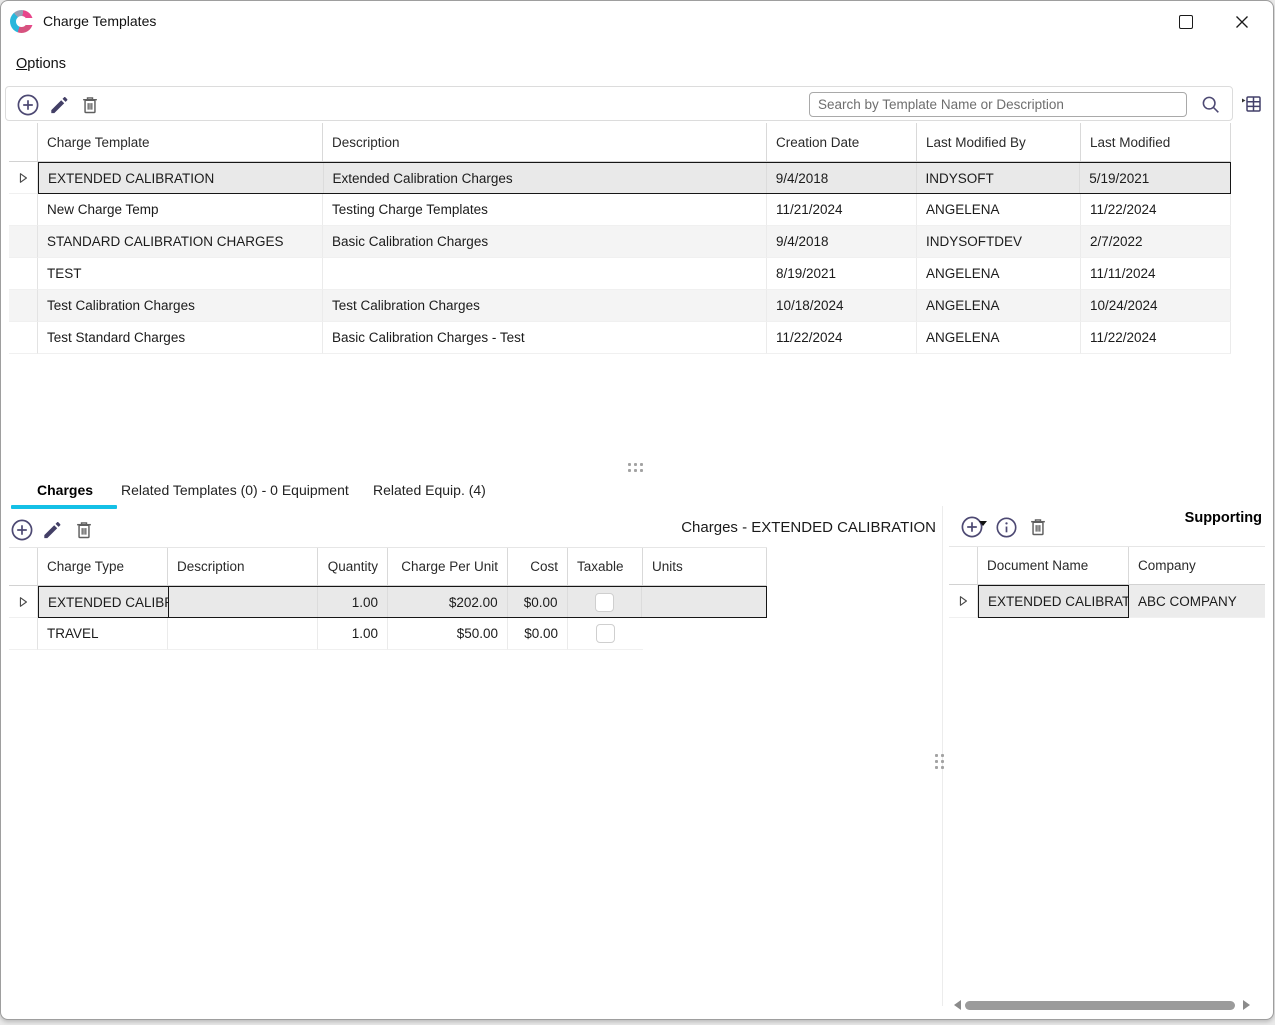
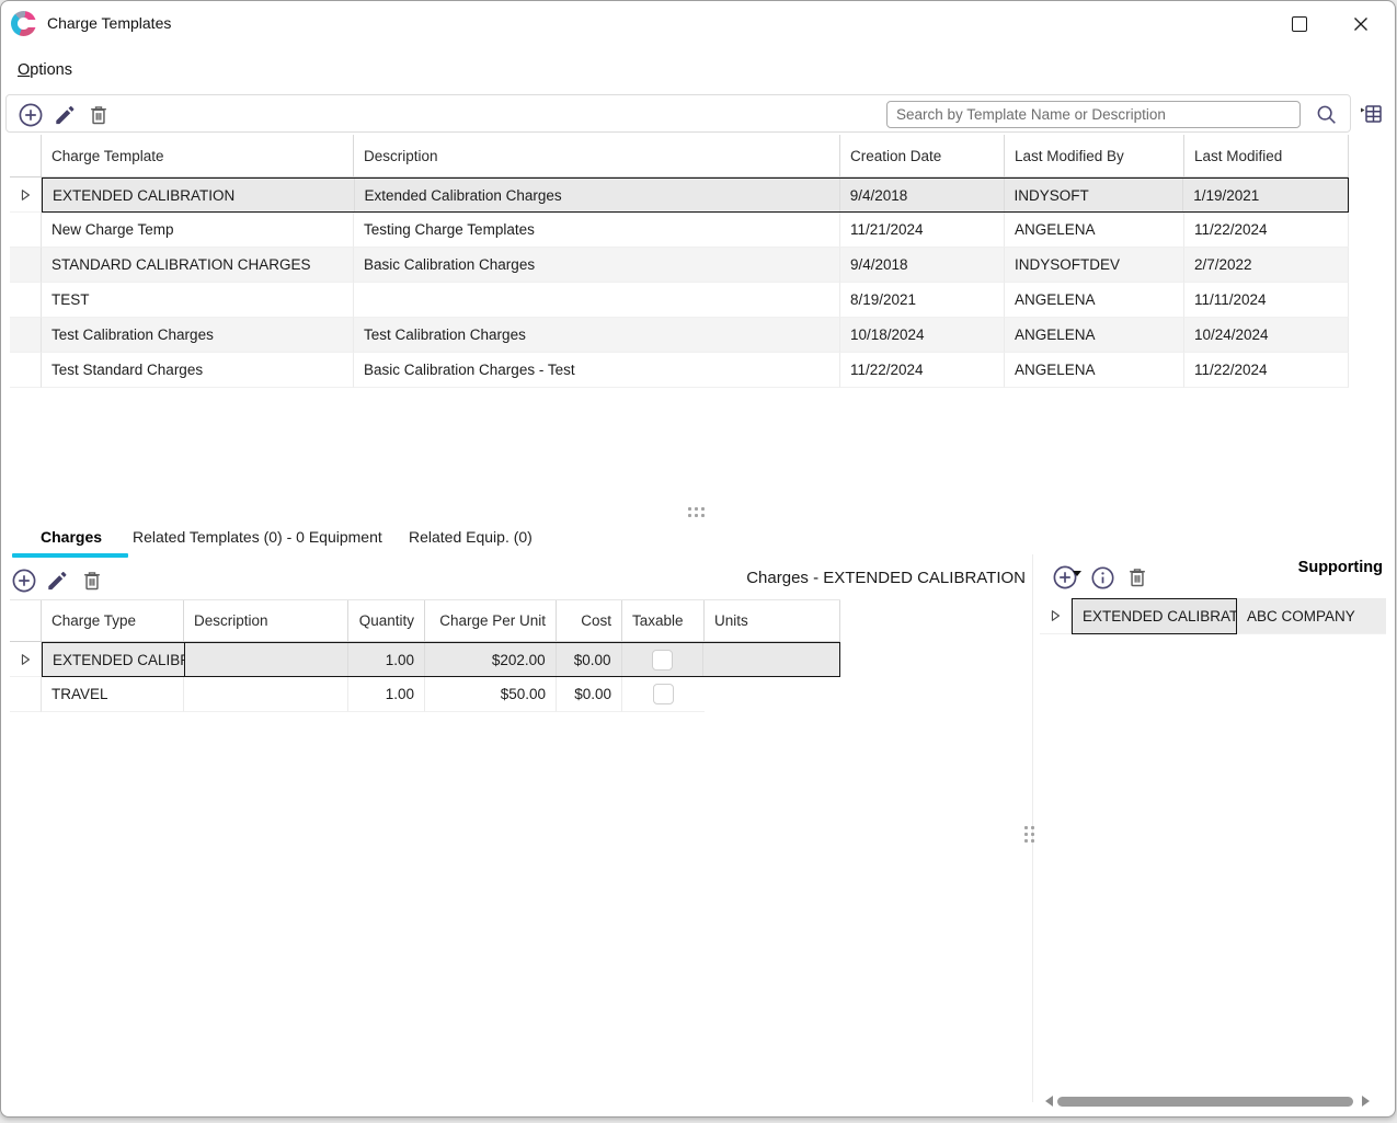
  Charge Templates
  Options
  Search by Template Name or Description
  Charge Template
  Description
  Creation Date
  Last Modified By
  Last Modified
  EXTENDED CALIBRATION
  Extended Calibration Charges
  9/4/2018
  INDYSOFT
- 5/19/2021
+ 1/19/2021
  New Charge Temp
  Testing Charge Templates
  11/21/2024
  ANGELENA
  11/22/2024
  STANDARD CALIBRATION CHARGES
  Basic Calibration Charges
  9/4/2018
  INDYSOFTDEV
  2/7/2022
  TEST
  8/19/2021
  ANGELENA
  11/11/2024
  Test Calibration Charges
  Test Calibration Charges
  10/18/2024
  ANGELENA
  10/24/2024
  Test Standard Charges
  Basic Calibration Charges - Test
  11/22/2024
  ANGELENA
  11/22/2024
  Charges
  Related Templates (0) - 0 Equipment
- Related Equip. (4)
+ Related Equip. (0)
  Charges - EXTENDED CALIBRATION
  Charge Type
  Description
  Quantity
  Charge Per Unit
  Cost
  Taxable
  Units
  EXTENDED CALIB
  1.00
  $202.00
  $0.00
  TRAVEL
  1.00
  $50.00
  $0.00
  Supporting
- Document Name
- Company
  EXTENDED CALIBRAT
  ABC COMPANY
